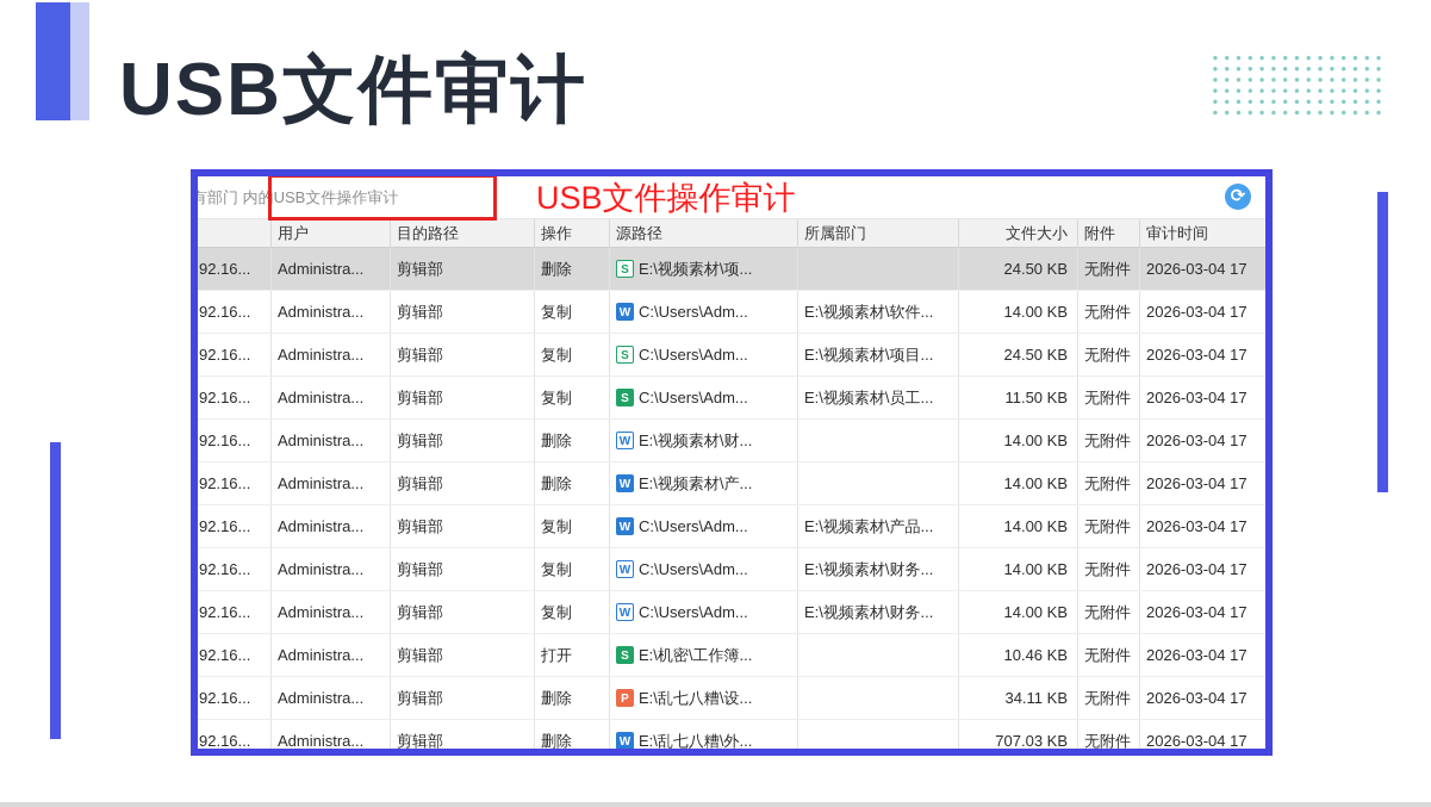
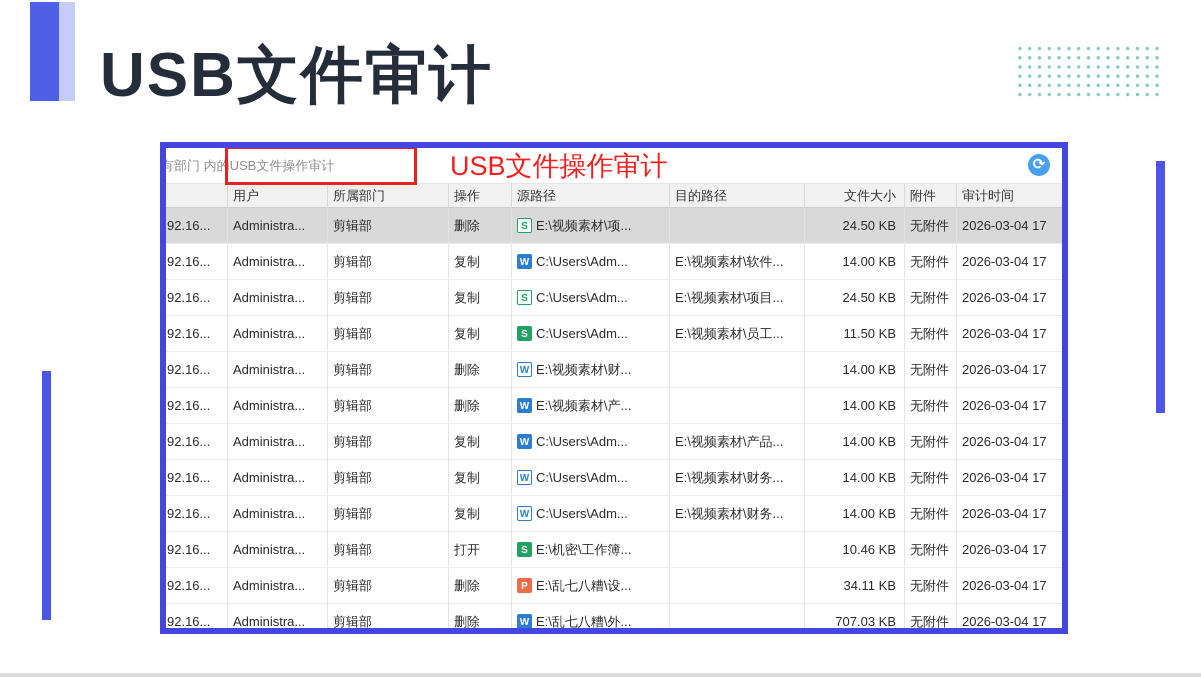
  USB文件审计
  有部门 内的USB文件操作审计
  USB文件操作审计
  ⟳
  用户
- 目的路径
+ 所属部门
  操作
  源路径
- 所属部门
+ 目的路径
  文件大小
  附件
  审计时间
  92.16...
  Administra...
  剪辑部
  删除
  S E:\视频素材\项...
  24.50 KB
  无附件
  2026-03-04 17
  92.16...
  Administra...
  剪辑部
  复制
  W C:\Users\Adm...
  E:\视频素材\软件...
  14.00 KB
  无附件
  2026-03-04 17
  92.16...
  Administra...
  剪辑部
  复制
  S C:\Users\Adm...
  E:\视频素材\项目...
  24.50 KB
  无附件
  2026-03-04 17
  92.16...
  Administra...
  剪辑部
  复制
  S C:\Users\Adm...
  E:\视频素材\员工...
  11.50 KB
  无附件
  2026-03-04 17
  92.16...
  Administra...
  剪辑部
  删除
  W E:\视频素材\财...
  14.00 KB
  无附件
  2026-03-04 17
  92.16...
  Administra...
  剪辑部
  删除
  W E:\视频素材\产...
  14.00 KB
  无附件
  2026-03-04 17
  92.16...
  Administra...
  剪辑部
  复制
  W C:\Users\Adm...
  E:\视频素材\产品...
  14.00 KB
  无附件
  2026-03-04 17
  92.16...
  Administra...
  剪辑部
  复制
  W C:\Users\Adm...
  E:\视频素材\财务...
  14.00 KB
  无附件
  2026-03-04 17
  92.16...
  Administra...
  剪辑部
  复制
  W C:\Users\Adm...
  E:\视频素材\财务...
  14.00 KB
  无附件
  2026-03-04 17
  92.16...
  Administra...
  剪辑部
  打开
  S E:\机密\工作簿...
  10.46 KB
  无附件
  2026-03-04 17
  92.16...
  Administra...
  剪辑部
  删除
  P E:\乱七八糟\设...
  34.11 KB
  无附件
  2026-03-04 17
  92.16...
  Administra...
  剪辑部
  删除
  W E:\乱七八糟\外...
  707.03 KB
  无附件
  2026-03-04 17
